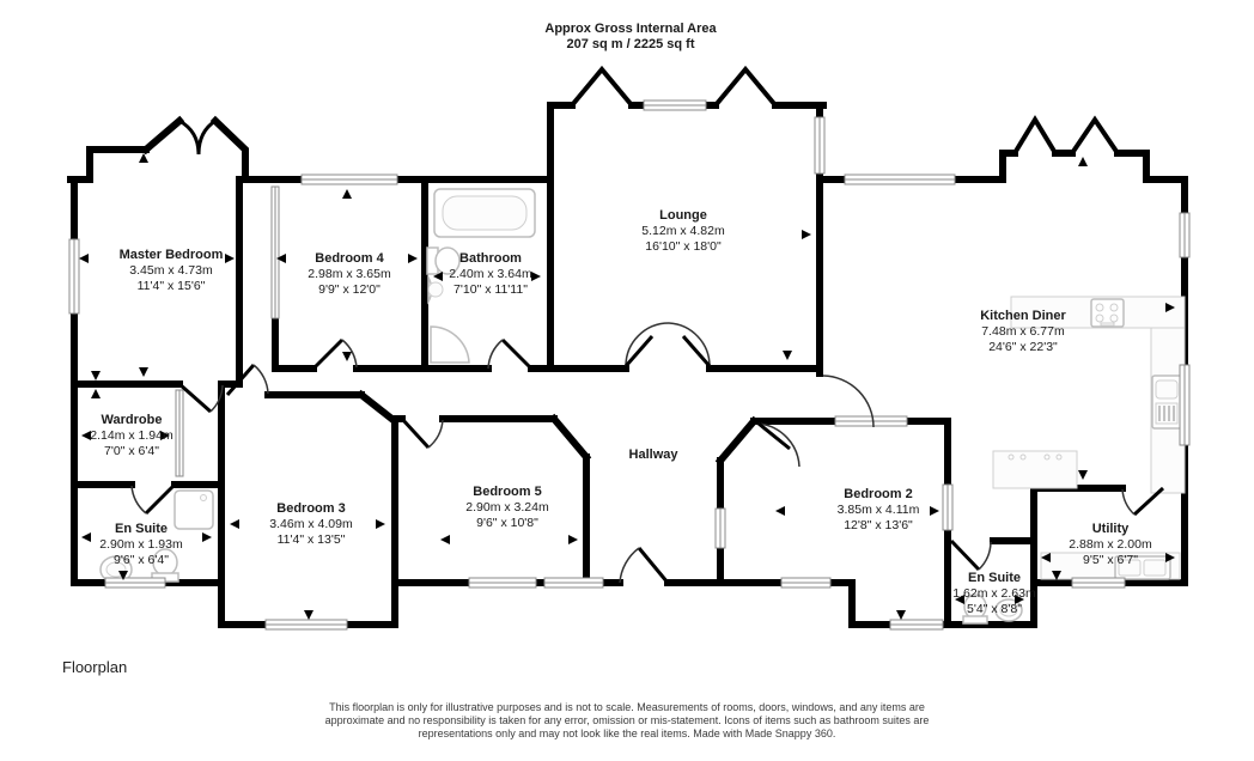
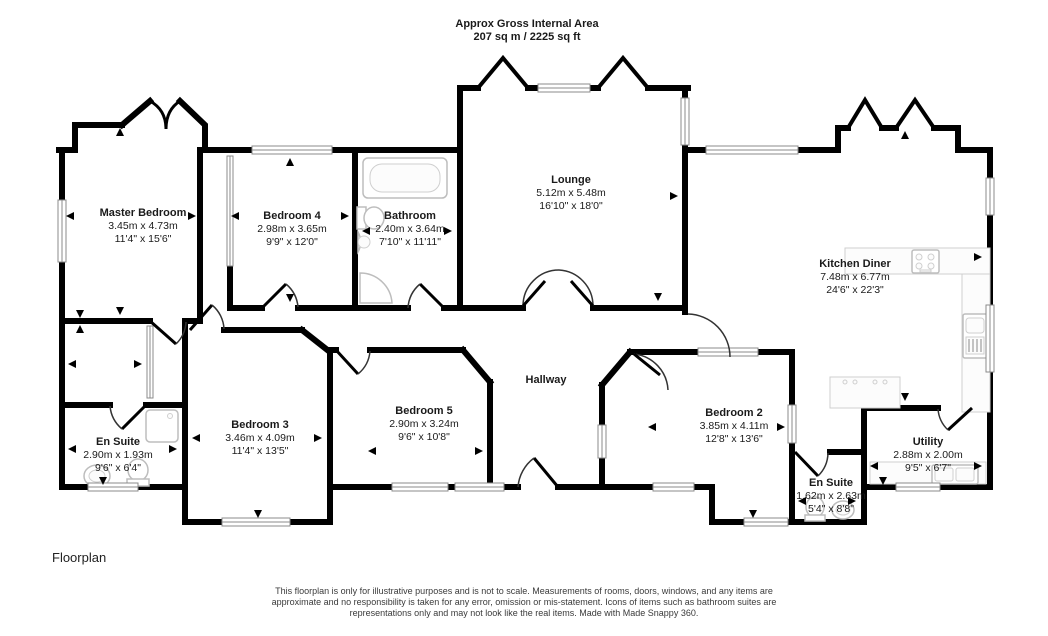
  Approx Gross Internal Area
  207 sq m / 2225 sq ft
  Master Bedroom
  3.45m x 4.73m
  11'4" x 15'6"
  Bedroom 4
  2.98m x 3.65m
  9'9" x 12'0"
  Bathroom
  2.40m x 3.64m
  7'10" x 11'11"
  Lounge
- 5.12m x 4.82m
+ 5.12m x 5.48m
  16'10" x 18'0"
  Kitchen Diner
  7.48m x 6.77m
  24'6" x 22'3"
- Wardrobe
- 2.14m x 1.94m
- 7'0" x 6'4"
  En Suite
  2.90m x 1.93m
  9'6" x 6'4"
  Bedroom 3
  3.46m x 4.09m
  11'4" x 13'5"
  Bedroom 5
  2.90m x 3.24m
  9'6" x 10'8"
  Hallway
  Bedroom 2
  3.85m x 4.11m
  12'8" x 13'6"
  Utility
  2.88m x 2.00m
  9'5" x 6'7"
  En Suite
  1.62m x 2.63m
  5'4" x 8'8"
  Floorplan
  This floorplan is only for illustrative purposes and is not to scale. Measurements of rooms, doors, windows, and any items are approximate and no responsibility is taken for any error, omission or mis-statement. Icons of items such as bathroom suites are representations only and may not look like the real items. Made with Made Snappy 360.
